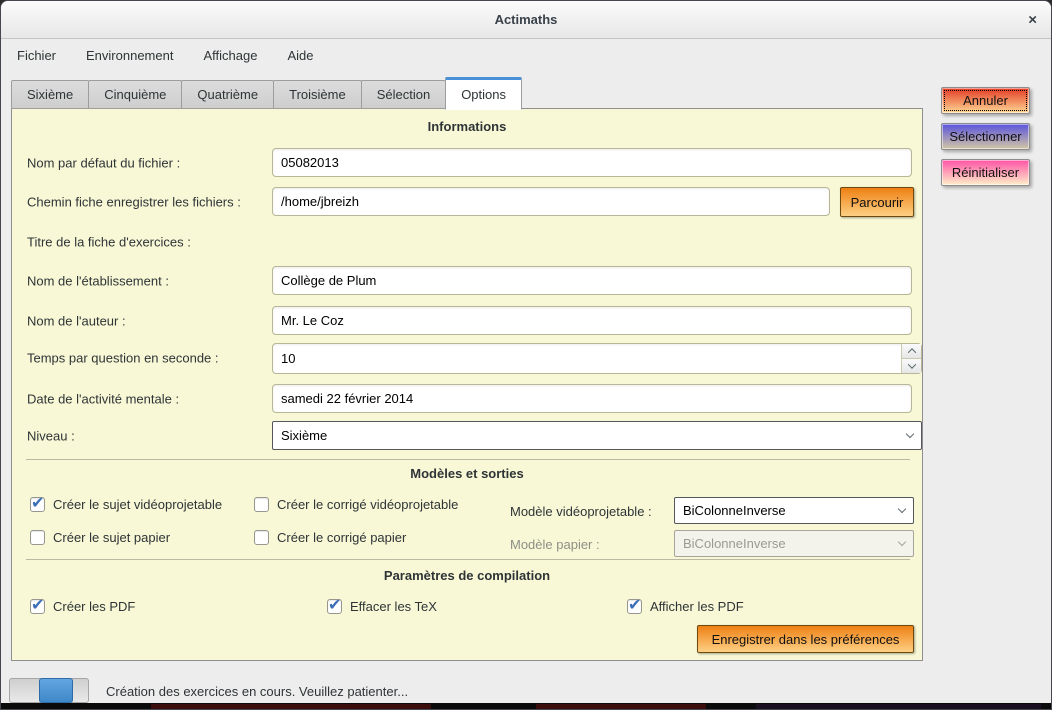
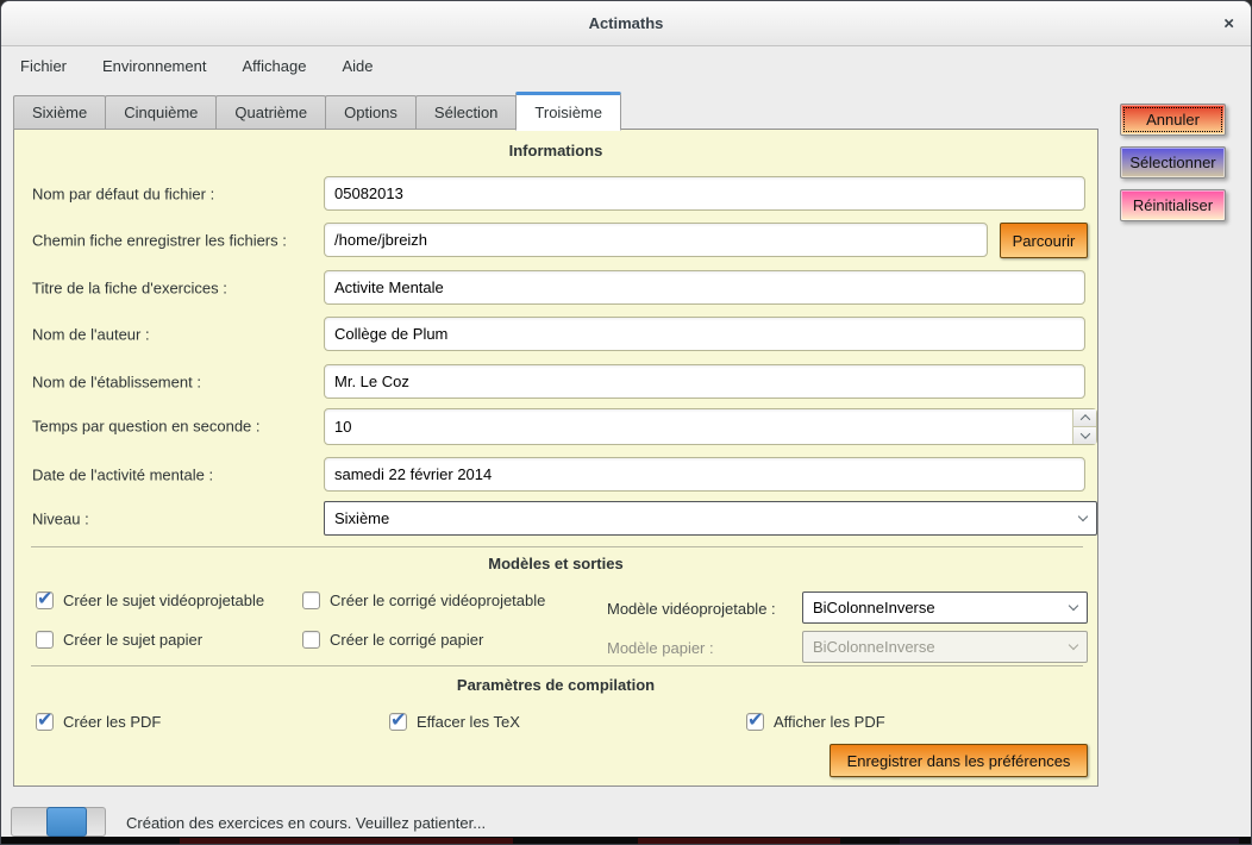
  Actimaths
  ×
  Fichier
  Environnement
  Affichage
  Aide
  Sixième
  Cinquième
  Quatrième
- Troisième
+ Options
  Sélection
- Options
+ Troisième
  Annuler
  Sélectionner
  Réinitialiser
  Informations
  Nom par défaut du fichier :
  05082013
  Chemin fiche enregistrer les fichiers :
  /home/jbreizh
  Parcourir
  Titre de la fiche d'exercices :
+ Activite Mentale
- Nom de l'établissement :
+ Nom de l'auteur :
  Collège de Plum
- Nom de l'auteur :
+ Nom de l'établissement :
  Mr. Le Coz
  Temps par question en seconde :
  10
  Date de l'activité mentale :
  samedi 22 février 2014
  Niveau :
  Sixième
  Modèles et sorties
  ✔
  Créer le sujet vidéoprojetable
  Créer le corrigé vidéoprojetable
  Modèle vidéoprojetable :
  BiColonneInverse
  Créer le sujet papier
  Créer le corrigé papier
  Modèle papier :
  BiColonneInverse
  Paramètres de compilation
  ✔
  Créer les PDF
  ✔
  Effacer les TeX
  ✔
  Afficher les PDF
  Enregistrer dans les préférences
  Création des exercices en cours. Veuillez patienter...
